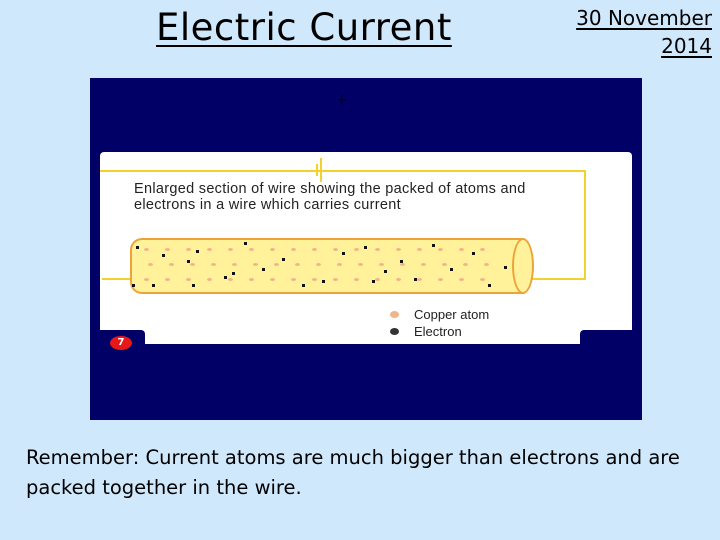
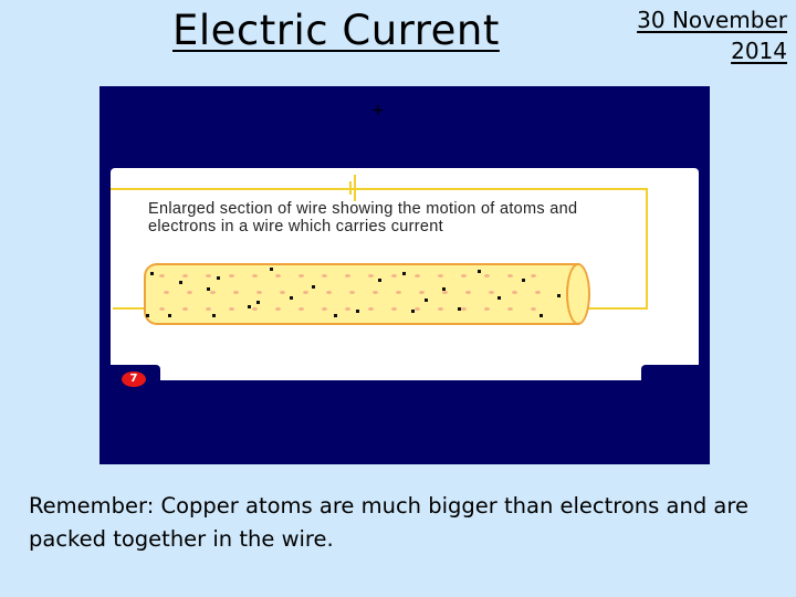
  Electric Current
  30 November
  2014
  +
- Enlarged section of wire showing the packed of atoms and electrons in a wire which carries current
+ Enlarged section of wire showing the motion of atoms and electrons in a wire which carries current
- Copper atom
- Electron
  7
- Remember: Current atoms are much bigger than electrons and are packed together in the wire.
+ Remember: Copper atoms are much bigger than electrons and are packed together in the wire.
